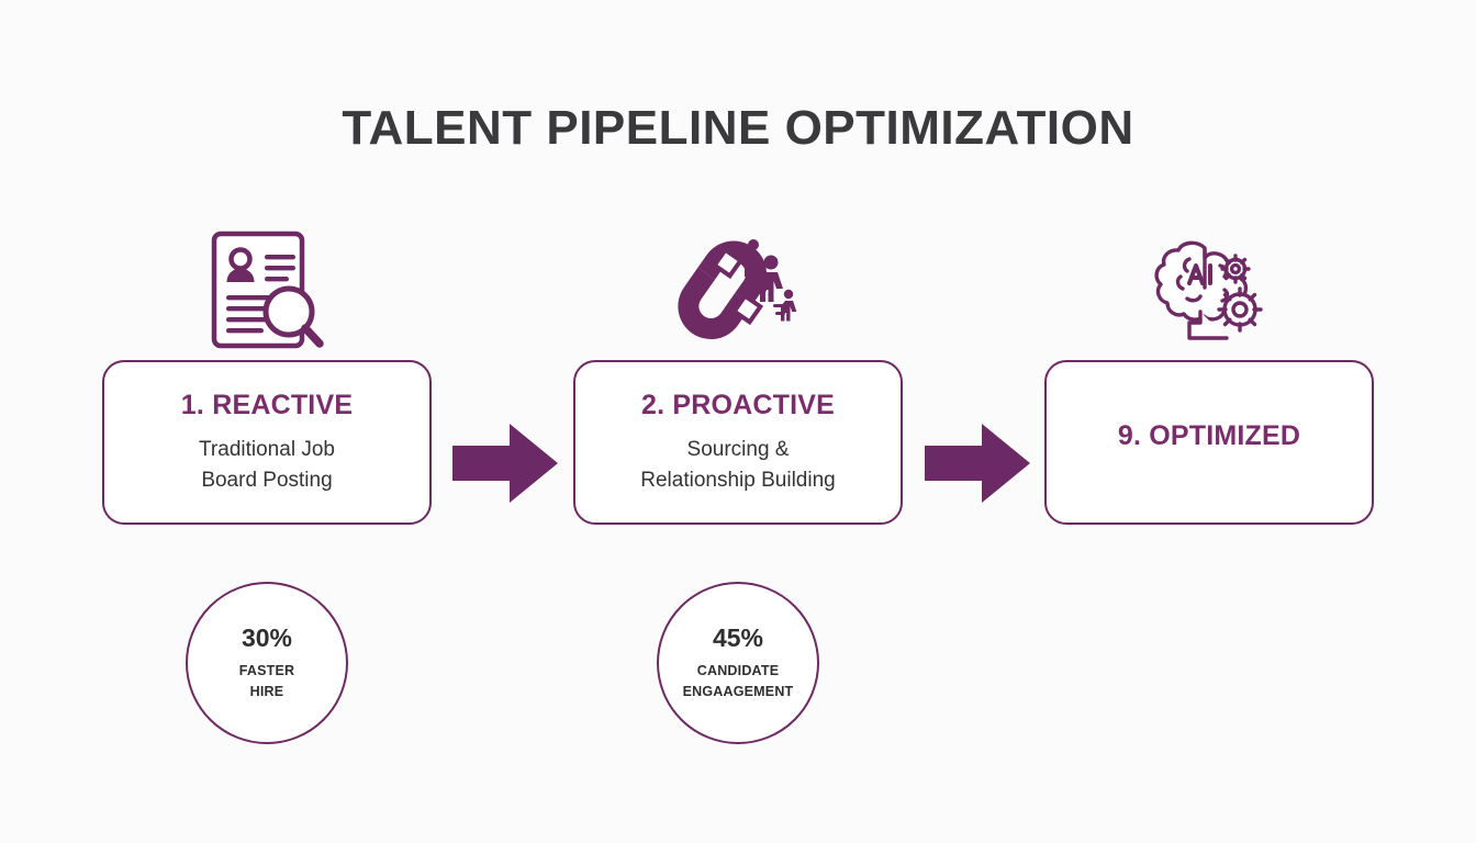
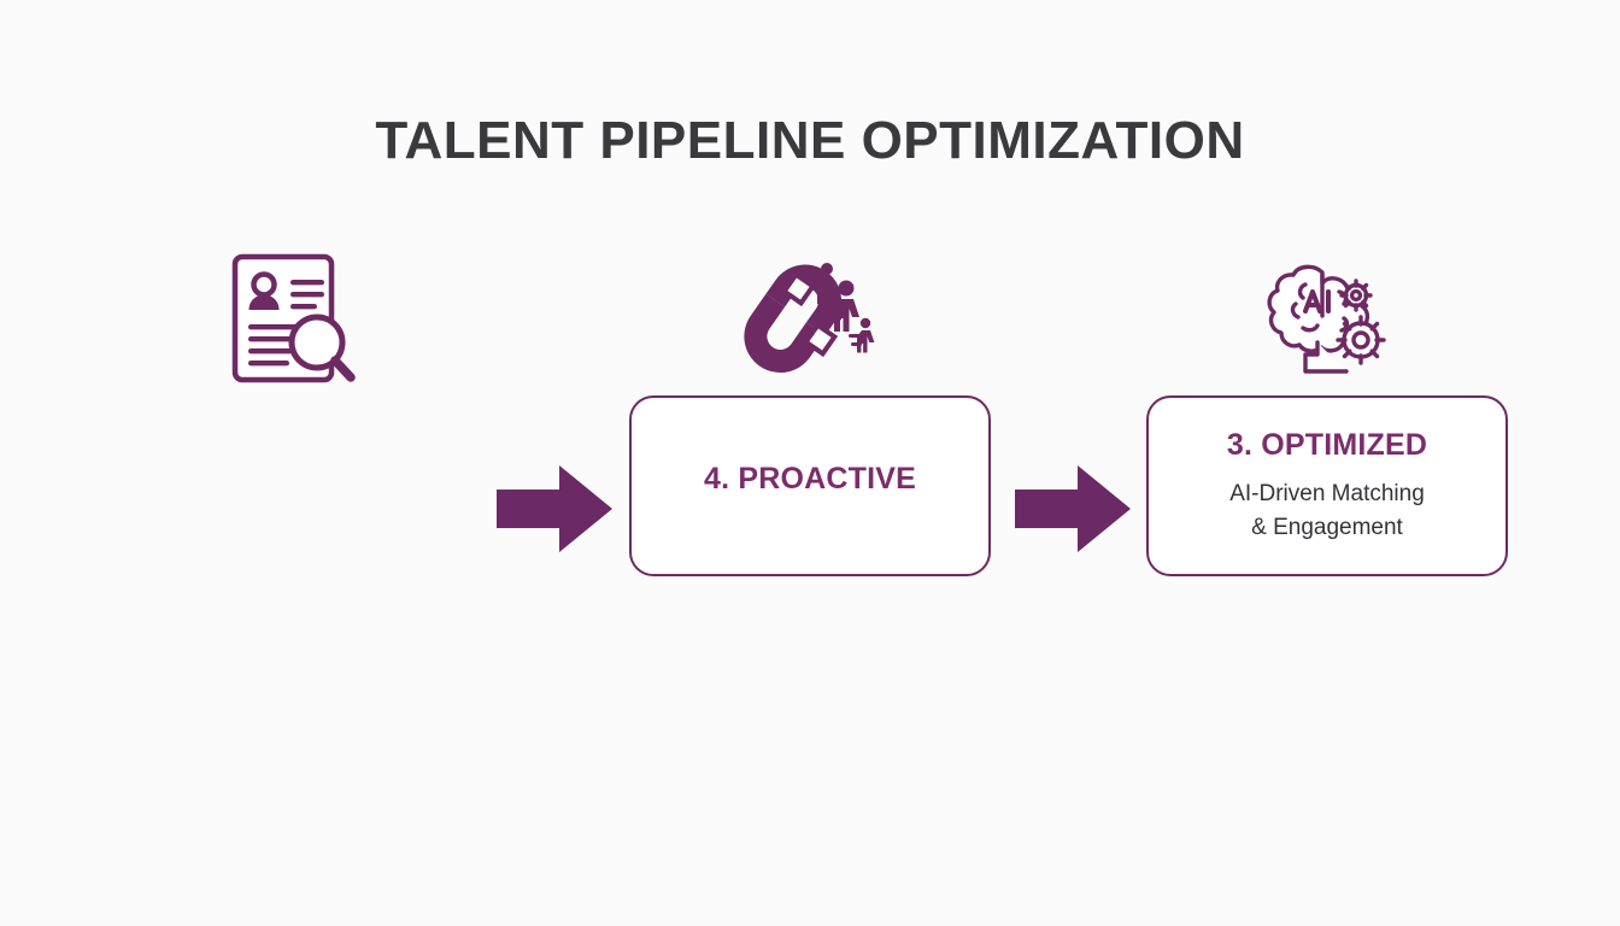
  TALENT PIPELINE OPTIMIZATION
- 1. REACTIVE
- Traditional Job
- Board Posting
- 30%
- FASTER
- HIRE
- 2. PROACTIVE
+ 4. PROACTIVE
- Sourcing &
- Relationship Building
- 45%
- CANDIDATE
- ENGAAGEMENT
- 9. OPTIMIZED
+ 3. OPTIMIZED
+ AI-Driven Matching
+ & Engagement
